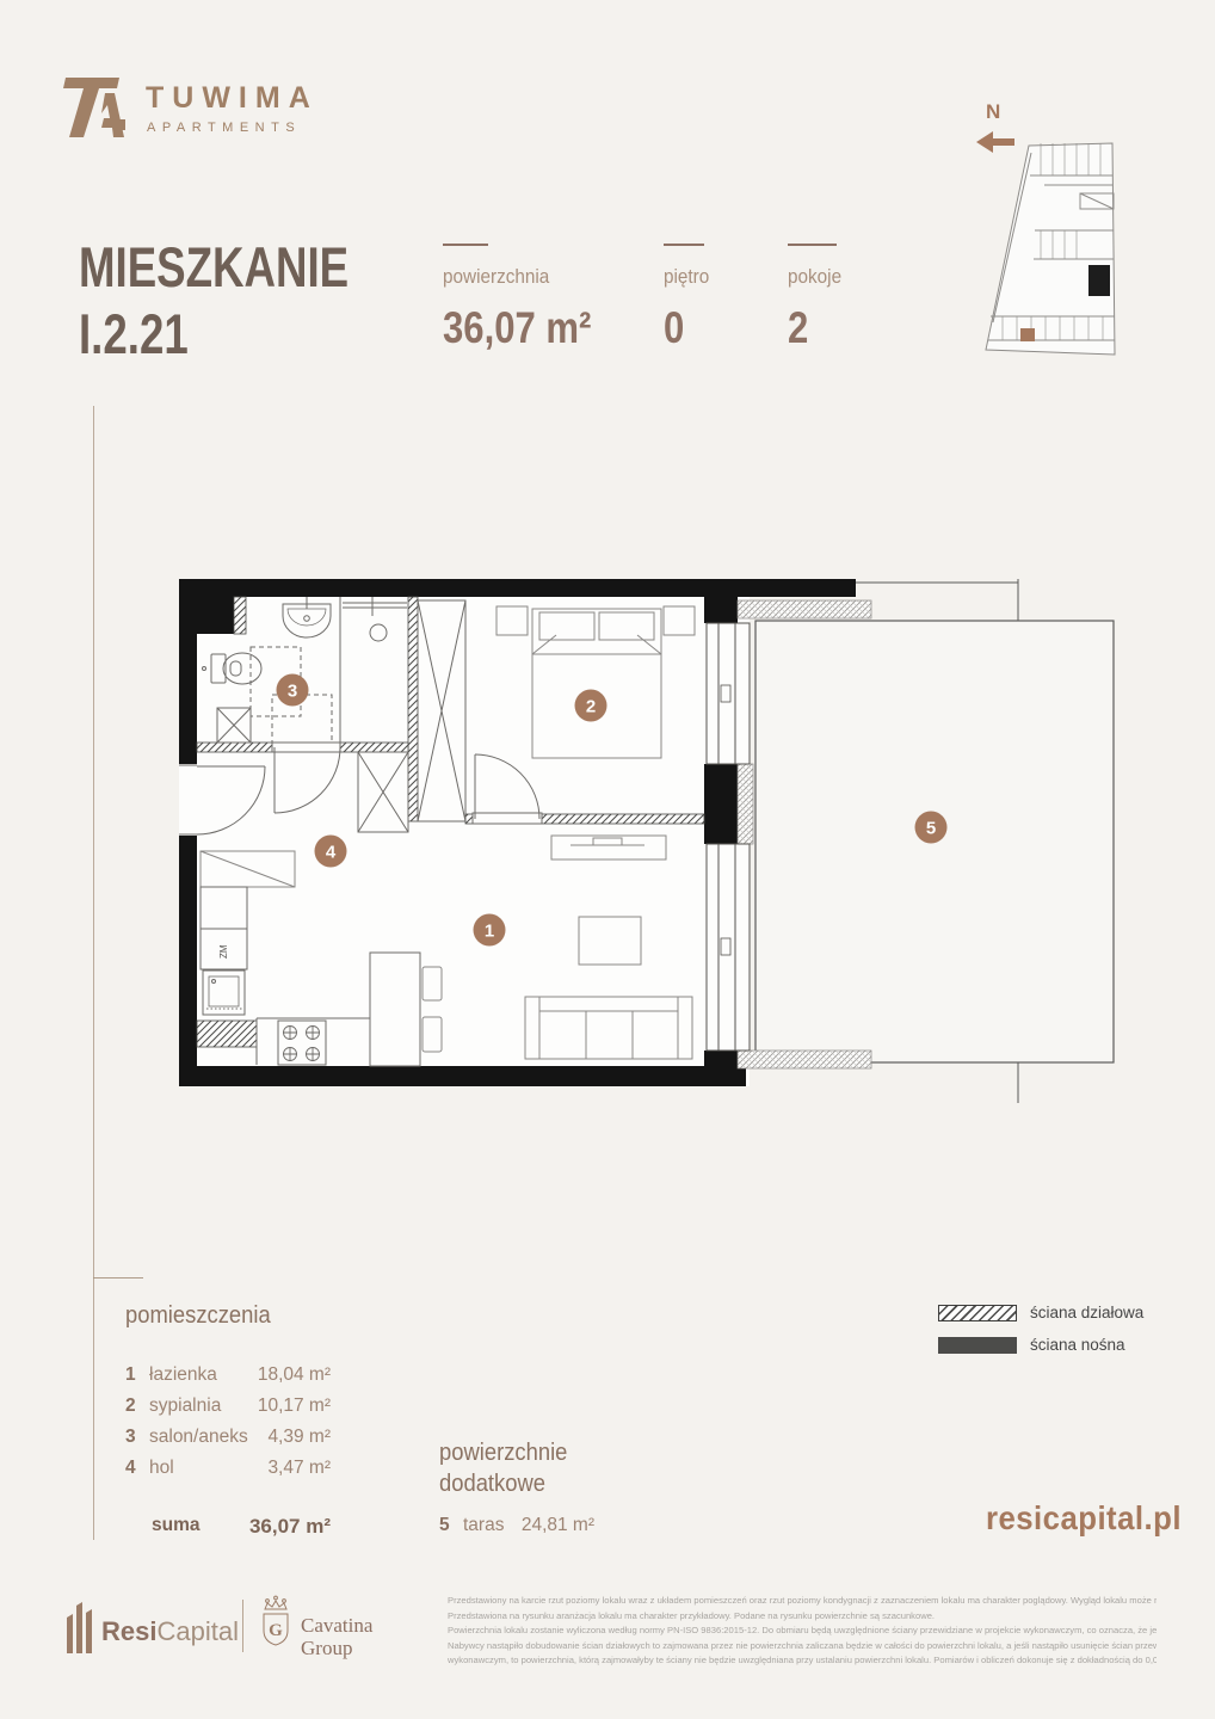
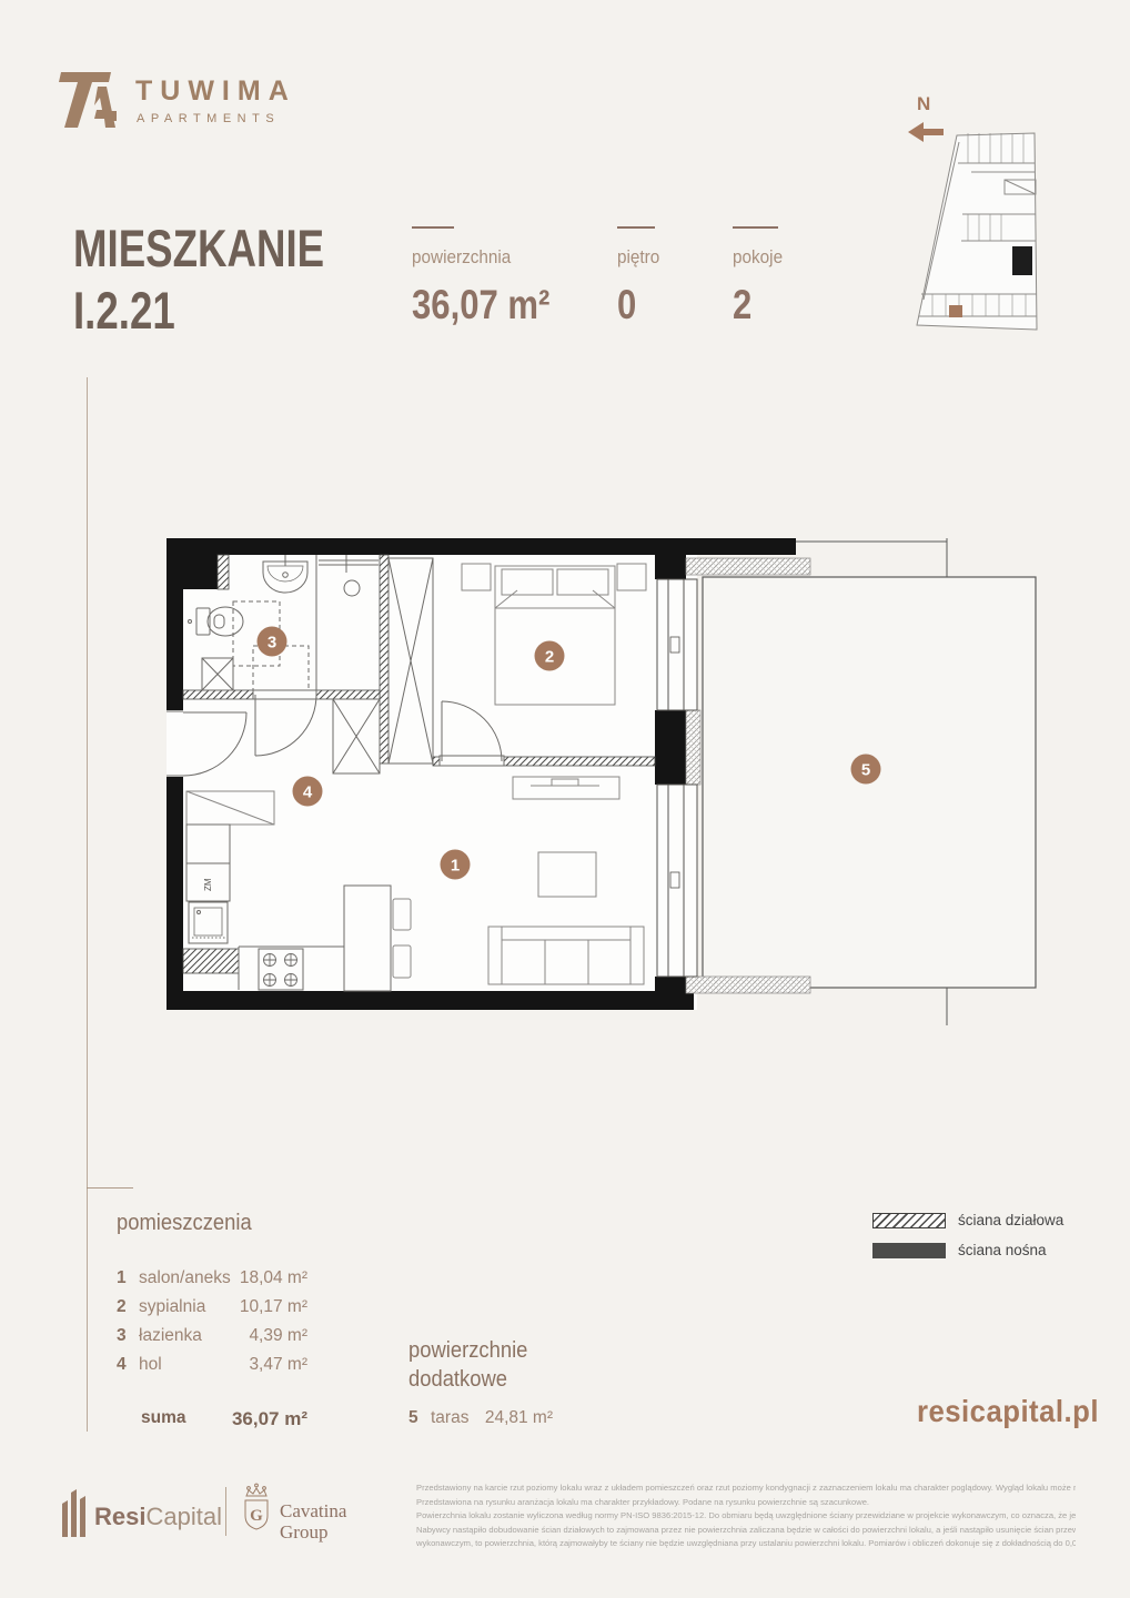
  TUWIMA
  APARTMENTS
  N
  MIESZKANIE
  I.2.21
  powierzchnia
  36,07 m²
  piętro
  0
  pokoje
  2
  1
  2
  3
  4
  5
  pomieszczenia
  1
- łazienka
+ salon/aneks
  18,04 m²
  2
  sypialnia
  10,17 m²
  3
- salon/aneks
+ łazienka
  4,39 m²
  4
  hol
  3,47 m²
  suma
  36,07 m²
  powierzchnie dodatkowe
  5
  taras
  24,81 m²
  ściana działowa
  ściana nośna
  resicapital.pl
  ResiCapital
  G
  Cavatina
  Group
  Przedstawiony na karcie rzut poziomy lokalu wraz z układem pomieszczeń oraz rzut poziomy kondygnacji z zaznaczeniem lokalu ma charakter poglądowy. Wygląd lokalu może
  Przedstawiona na rysunku aranżacja lokalu ma charakter przykładowy. Podane na rysunku powierzchnie są szacunkowe.
  Powierzchnia lokalu zostanie wyliczona według normy PN-ISO 9836:2015-12. Do obmiaru będą uwzględnione ściany przewidziane w projekcie wykonawczym, co oznacza, że je
  Nabywcy nastąpiło dobudowanie ścian działowych to zajmowana przez nie powierzchnia zaliczana będzie w całości do powierzchni lokalu, a jeśli nastąpiło usunięcie ścian przew
  wykonawczym, to powierzchnia, którą zajmowałyby te ściany nie będzie uwzględniana przy ustalaniu powierzchni lokalu. Pomiarów i obliczeń dokonuje się z dokładnością do 0,0
